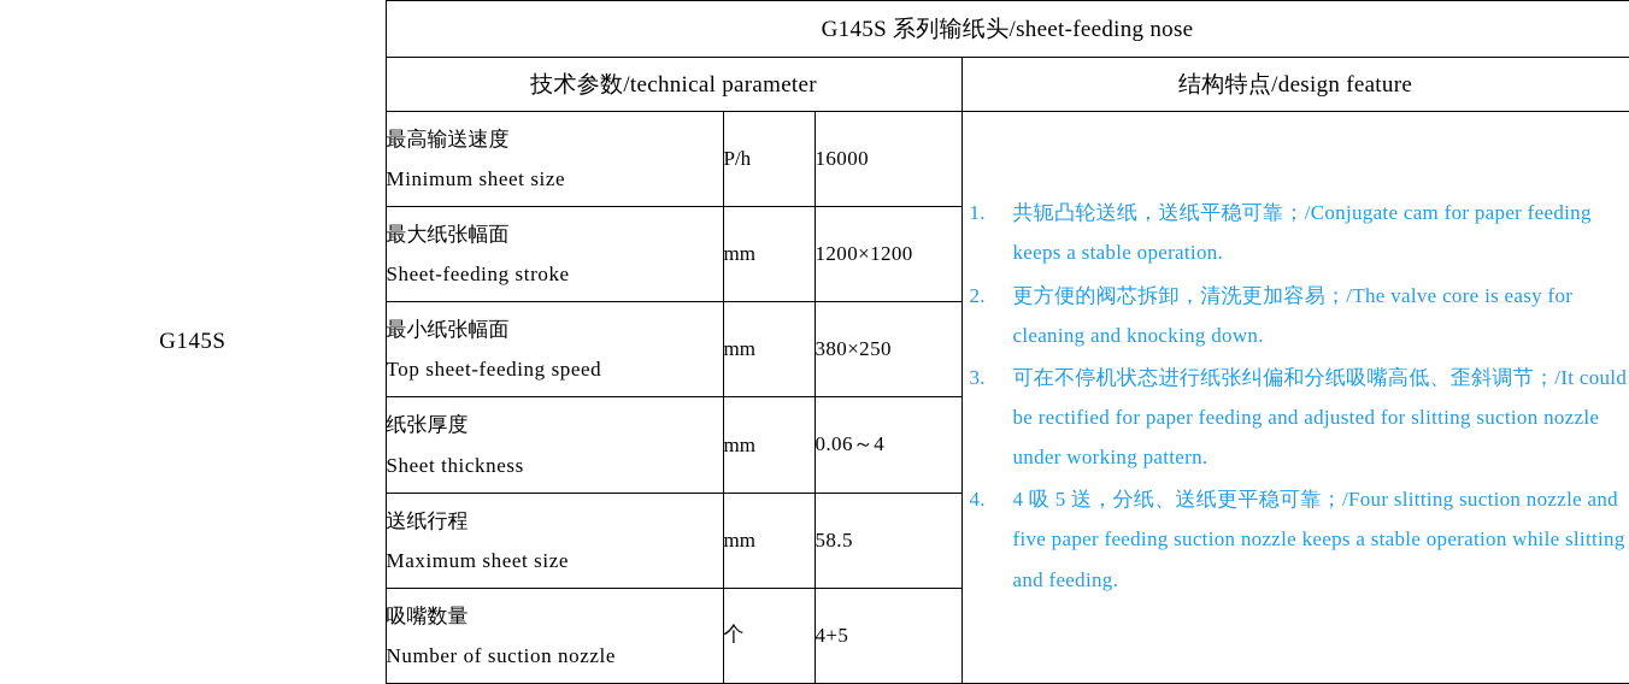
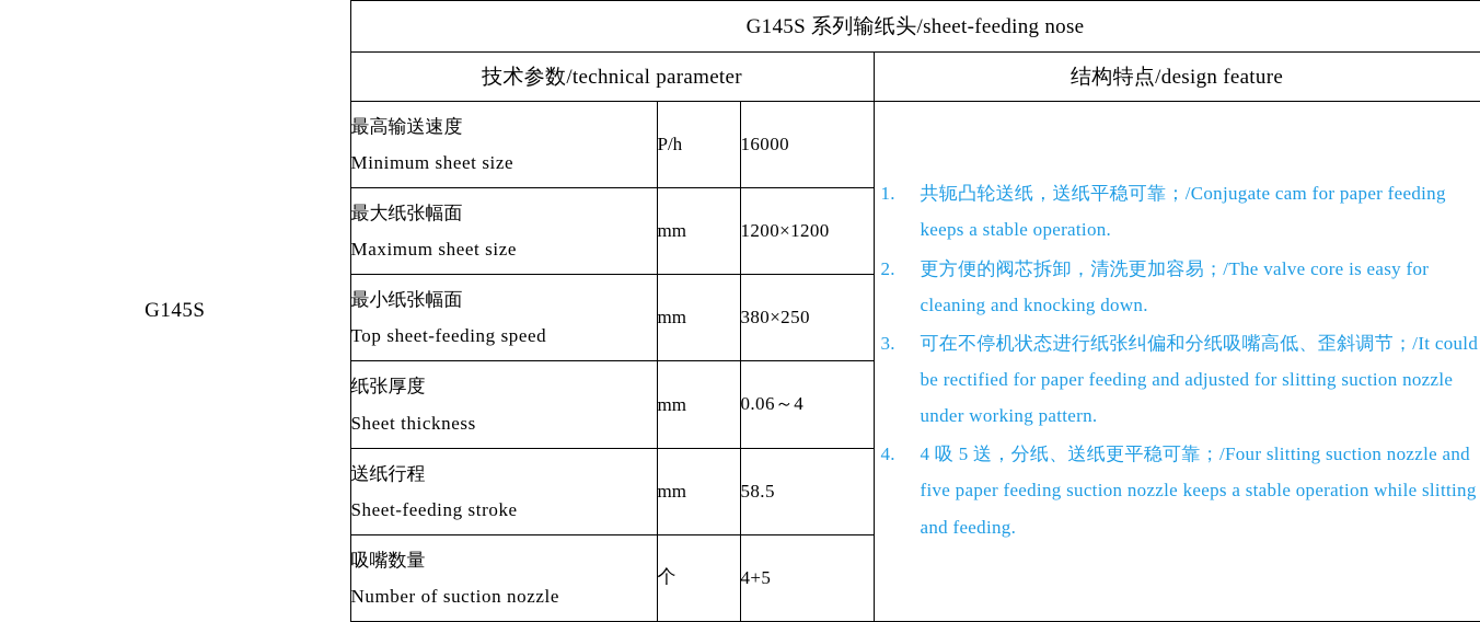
  G145S	G145S 系列输纸头/sheet-feeding nose
  技术参数/technical parameter	结构特点/design feature
  最高输送速度 Minimum sheet size	P/h	16000	1. 共轭凸轮送纸，送纸平稳可靠；/Conjugate cam for paper feeding keeps a stable operation. 2. 更方便的阀芯拆卸，清洗更加容易；/The valve core is easy for cleaning and knocking down. 3. 可在不停机状态进行纸张纠偏和分纸吸嘴高低、歪斜调节；/It could be rectified for paper feeding and adjusted for slitting suction nozzle under working pattern. 4. 4 吸 5 送，分纸、送纸更平稳可靠；/Four slitting suction nozzle and five paper feeding suction nozzle keeps a stable operation while slitting and feeding.
- 最大纸张幅面 Sheet-feeding stroke	mm	1200×1200
+ 最大纸张幅面 Maximum sheet size	mm	1200×1200
  最小纸张幅面 Top sheet-feeding speed	mm	380×250
  纸张厚度 Sheet thickness	mm	0.06～4
- 送纸行程 Maximum sheet size	mm	58.5
+ 送纸行程 Sheet-feeding stroke	mm	58.5
  吸嘴数量 Number of suction nozzle	个	4+5
